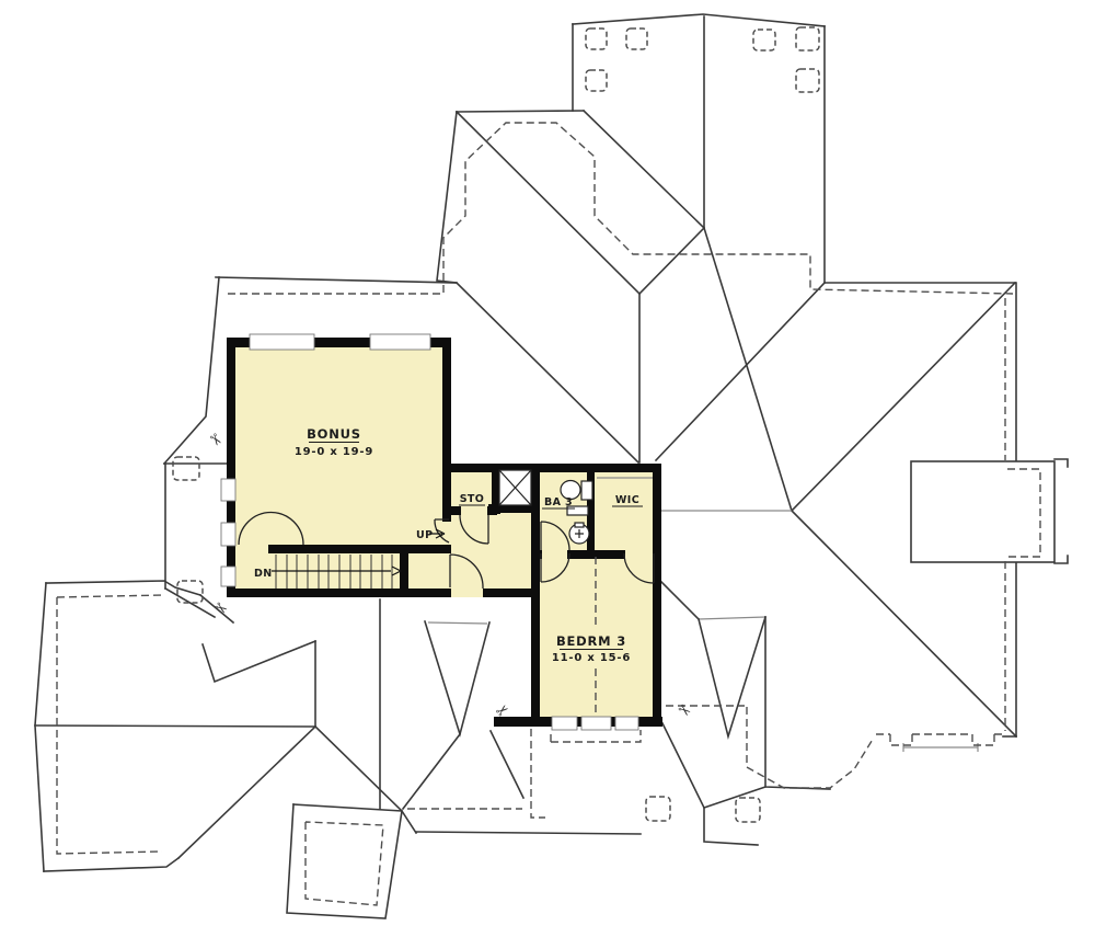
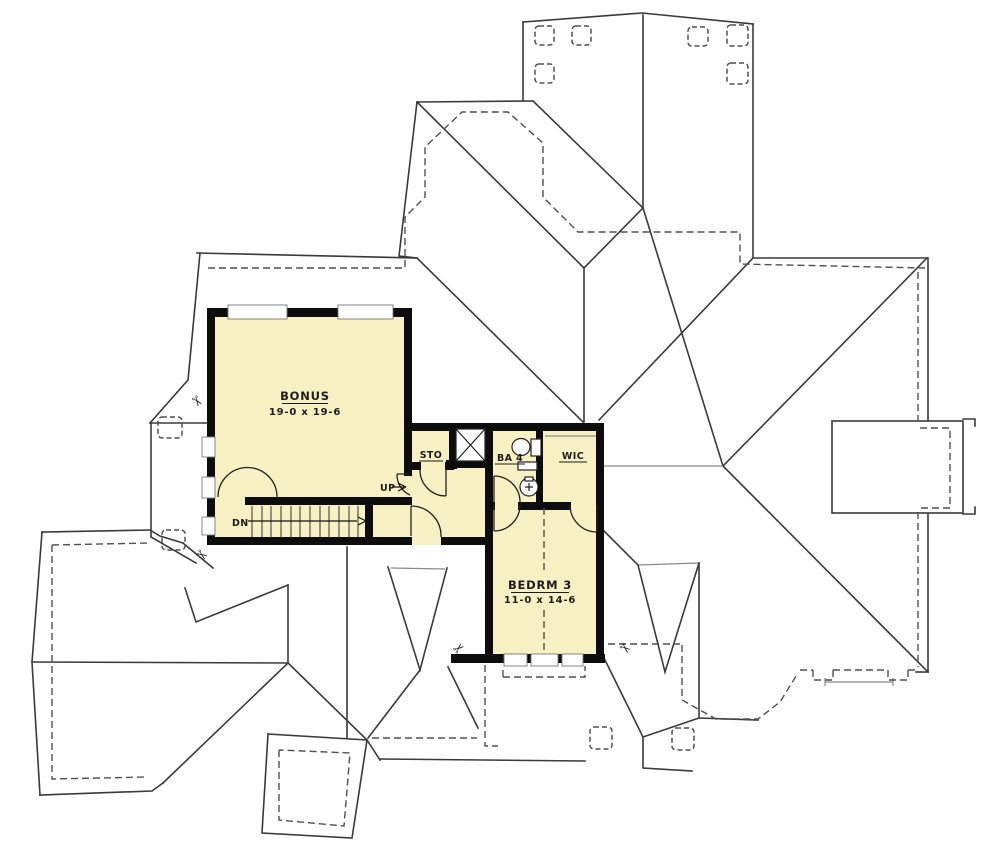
  BONUS
- 19-0 x 19-9
+ 19-0 x 19-6
  STO
- BA 3
+ BA 4
  WIC
  BEDRM 3
- 11-0 x 15-6
+ 11-0 x 14-6
  UP
  DN
